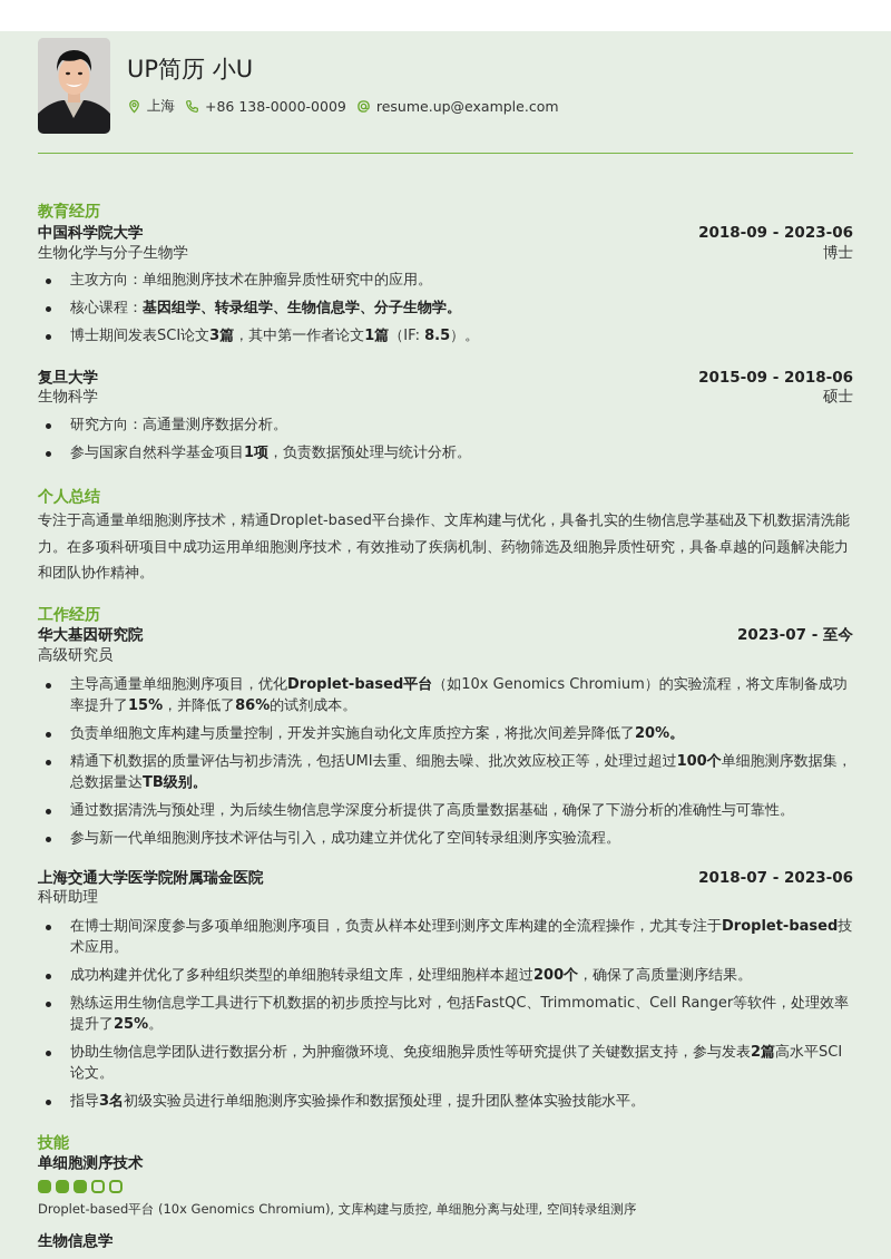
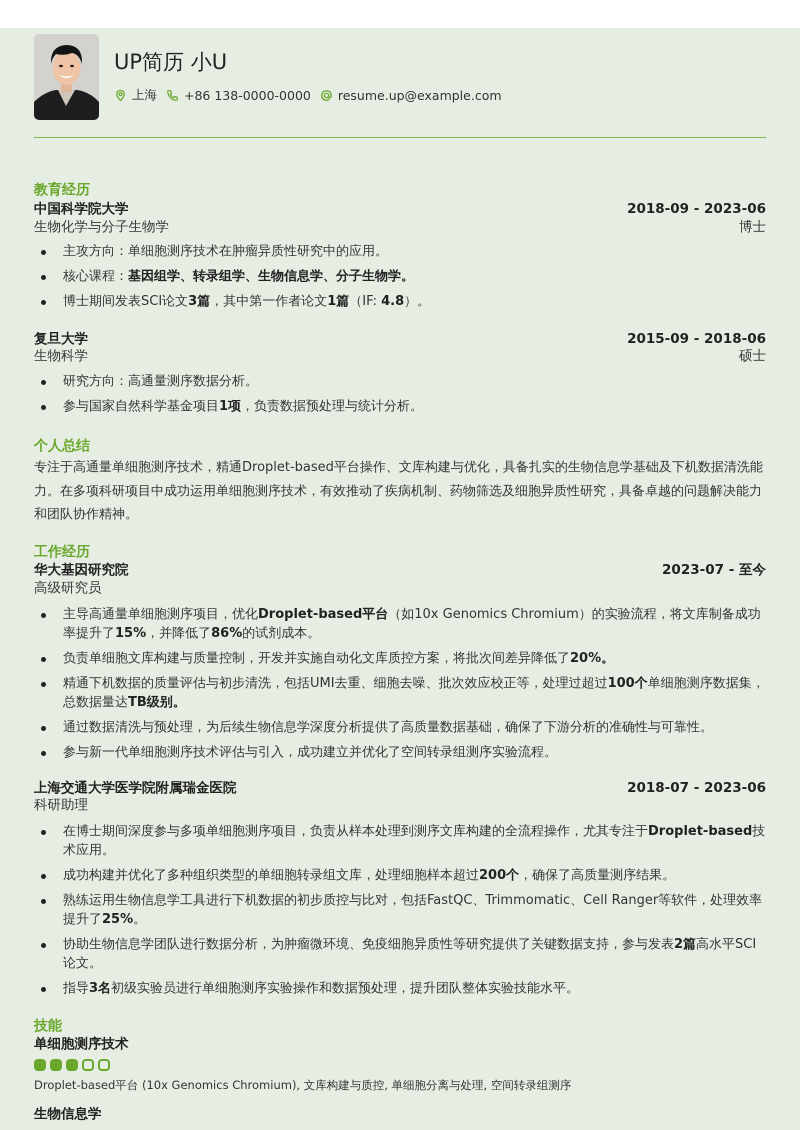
  UP简历 小U
  上海
- +86 138-0000-0009
+ +86 138-0000-0000
  resume.up@example.com
  教育经历
  中国科学院大学
  2018-09 - 2023-06
  生物化学与分子生物学
  博士
  主攻方向：单细胞测序技术在肿瘤异质性研究中的应用。
  核心课程：基因组学、转录组学、生物信息学、分子生物学。
- 博士期间发表SCI论文3篇，其中第一作者论文1篇（IF: 8.5）。
+ 博士期间发表SCI论文3篇，其中第一作者论文1篇（IF: 4.8）。
  复旦大学
  2015-09 - 2018-06
  生物科学
  硕士
  研究方向：高通量测序数据分析。
  参与国家自然科学基金项目1项，负责数据预处理与统计分析。
  个人总结
  专注于高通量单细胞测序技术，精通Droplet-based平台操作、文库构建与优化，具备扎实的生物信息学基础及下机数据清洗能力。在多项科研项目中成功运用单细胞测序技术，有效推动了疾病机制、药物筛选及细胞异质性研究，具备卓越的问题解决能力和团队协作精神。
  工作经历
  华大基因研究院
  2023-07 - 至今
  高级研究员
  主导高通量单细胞测序项目，优化Droplet-based平台（如10x Genomics Chromium）的实验流程，将文库制备成功率提升了15%，并降低了86%的试剂成本。
  负责单细胞文库构建与质量控制，开发并实施自动化文库质控方案，将批次间差异降低了20%。
  精通下机数据的质量评估与初步清洗，包括UMI去重、细胞去噪、批次效应校正等，处理过超过100个单细胞测序数据集，总数据量达TB级别。
  通过数据清洗与预处理，为后续生物信息学深度分析提供了高质量数据基础，确保了下游分析的准确性与可靠性。
  参与新一代单细胞测序技术评估与引入，成功建立并优化了空间转录组测序实验流程。
  上海交通大学医学院附属瑞金医院
  2018-07 - 2023-06
  科研助理
  在博士期间深度参与多项单细胞测序项目，负责从样本处理到测序文库构建的全流程操作，尤其专注于Droplet-based技术应用。
  成功构建并优化了多种组织类型的单细胞转录组文库，处理细胞样本超过200个，确保了高质量测序结果。
  熟练运用生物信息学工具进行下机数据的初步质控与比对，包括FastQC、Trimmomatic、Cell Ranger等软件，处理效率提升了25%。
  协助生物信息学团队进行数据分析，为肿瘤微环境、免疫细胞异质性等研究提供了关键数据支持，参与发表2篇高水平SCI论文。
  指导3名初级实验员进行单细胞测序实验操作和数据预处理，提升团队整体实验技能水平。
  技能
  单细胞测序技术
  Droplet-based平台 (10x Genomics Chromium), 文库构建与质控, 单细胞分离与处理, 空间转录组测序
  生物信息学
